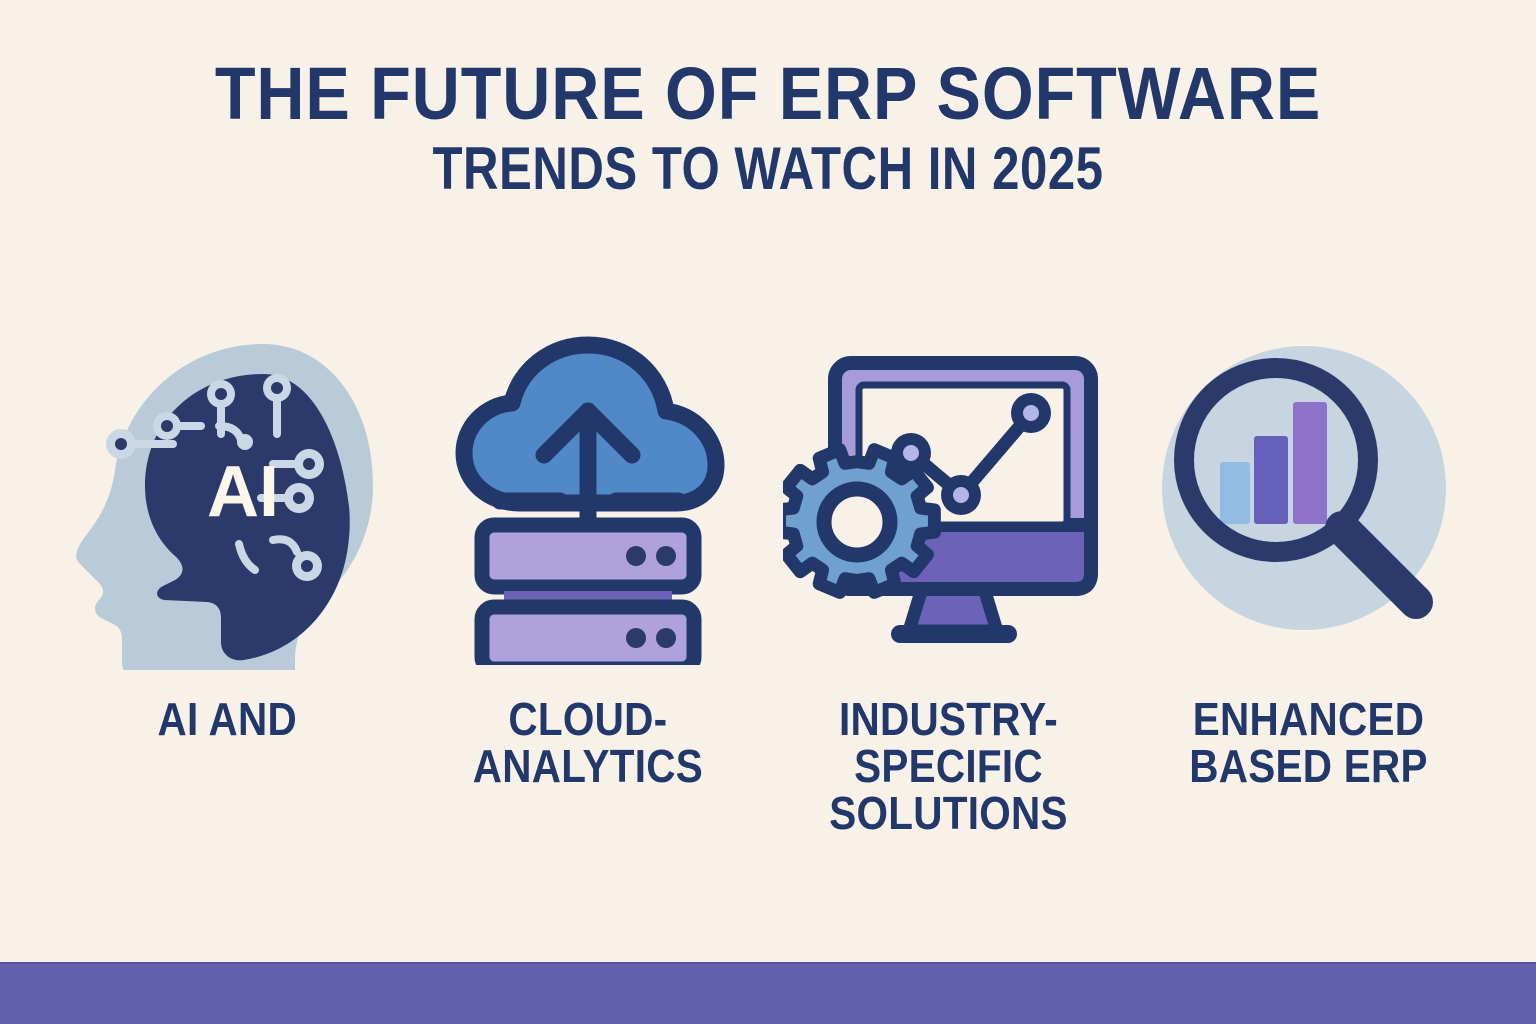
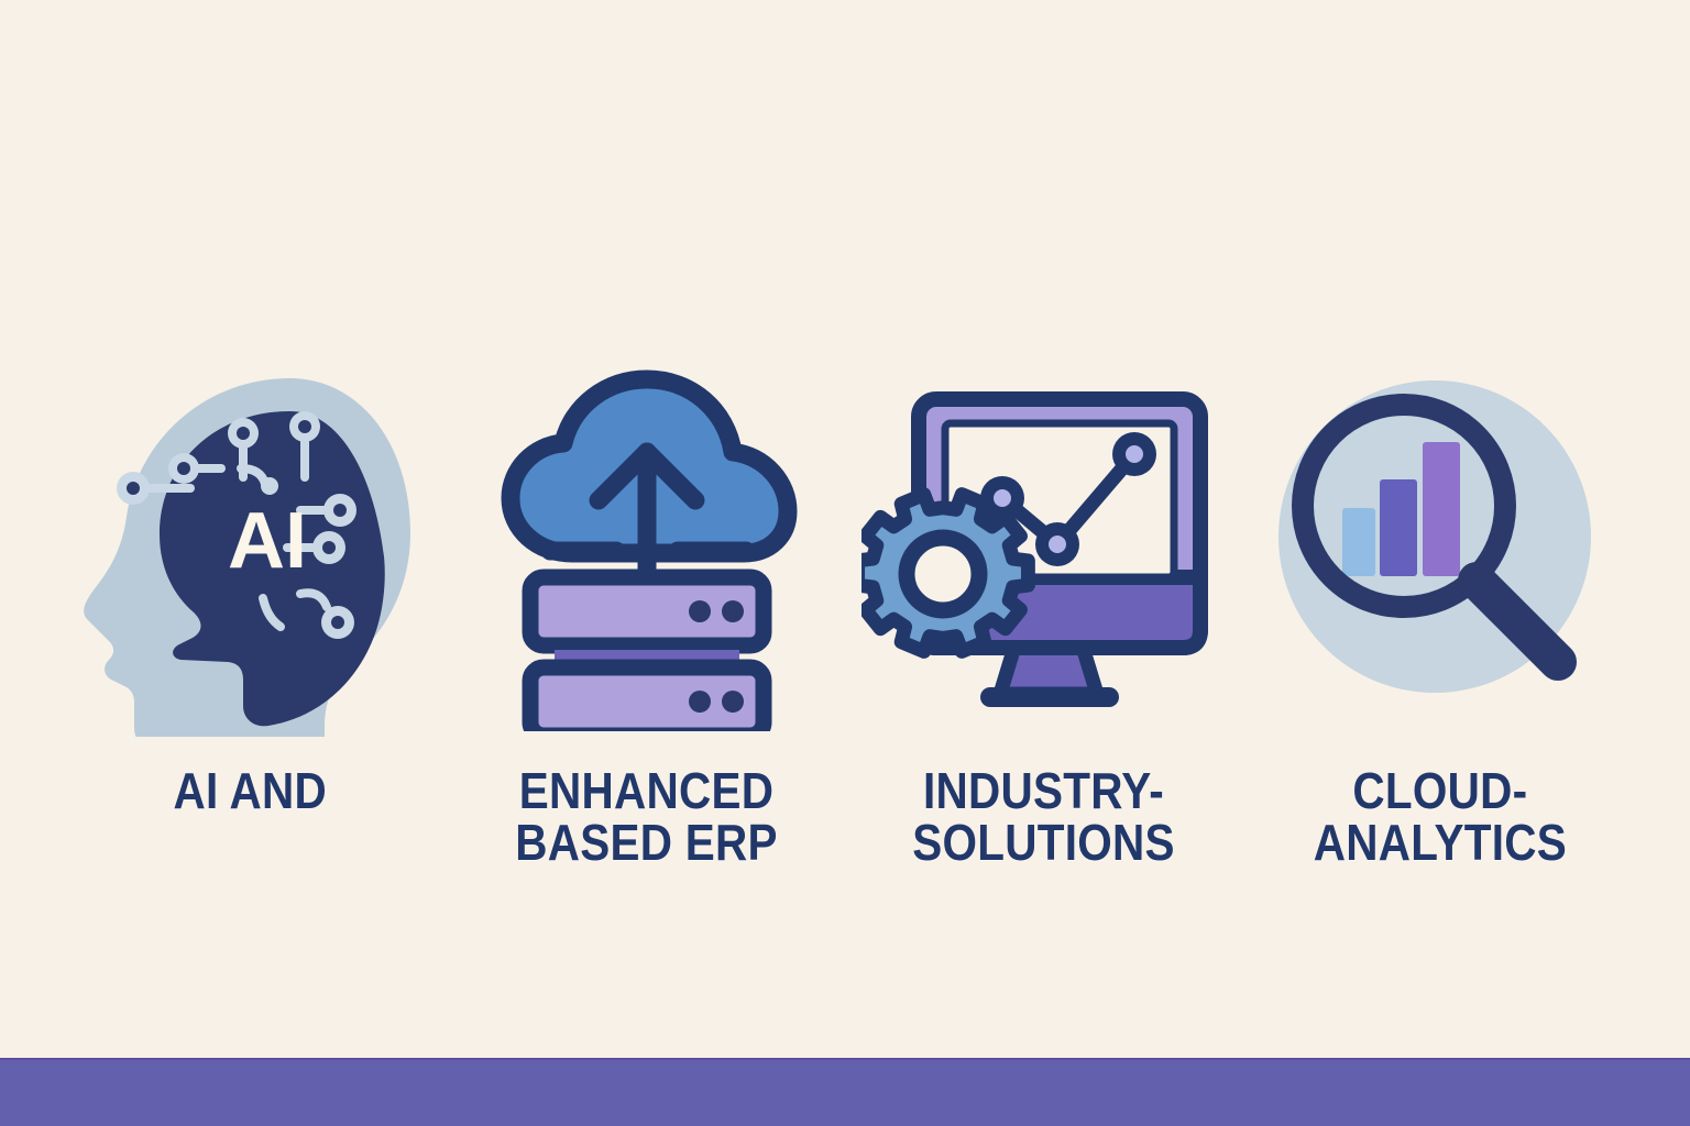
- THE FUTURE OF ERP SOFTWARE
- TRENDS TO WATCH IN 2025
  AI
  AI AND
- CLOUD-
+ ENHANCED
- ANALYTICS
+ BASED ERP
  INDUSTRY-
- SPECIFIC
  SOLUTIONS
- ENHANCED
+ CLOUD-
- BASED ERP
+ ANALYTICS
